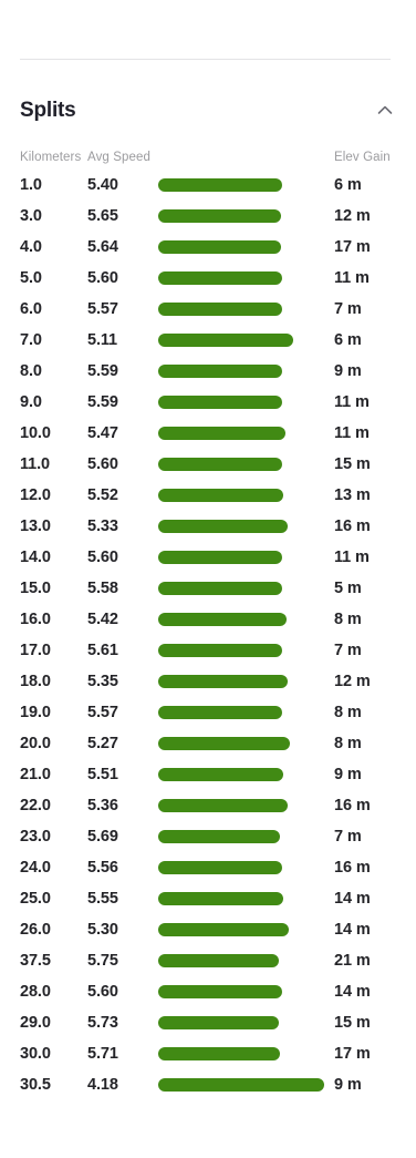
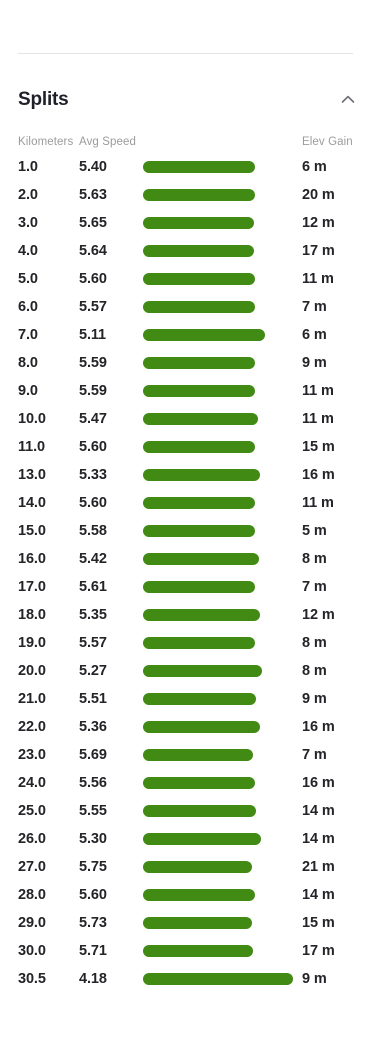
  Splits
  Kilometers
  Avg Speed
  Elev Gain
  1.0
  5.40
  6 m
+ 2.0
+ 5.63
+ 20 m
  3.0
  5.65
  12 m
  4.0
  5.64
  17 m
  5.0
  5.60
  11 m
  6.0
  5.57
  7 m
  7.0
  5.11
  6 m
  8.0
  5.59
  9 m
  9.0
  5.59
  11 m
  10.0
  5.47
  11 m
  11.0
  5.60
  15 m
- 12.0
- 5.52
- 13 m
  13.0
  5.33
  16 m
  14.0
  5.60
  11 m
  15.0
  5.58
  5 m
  16.0
  5.42
  8 m
  17.0
  5.61
  7 m
  18.0
  5.35
  12 m
  19.0
  5.57
  8 m
  20.0
  5.27
  8 m
  21.0
  5.51
  9 m
  22.0
  5.36
  16 m
  23.0
  5.69
  7 m
  24.0
  5.56
  16 m
  25.0
  5.55
  14 m
  26.0
  5.30
  14 m
- 37.5
+ 27.0
  5.75
  21 m
  28.0
  5.60
  14 m
  29.0
  5.73
  15 m
  30.0
  5.71
  17 m
  30.5
  4.18
  9 m
